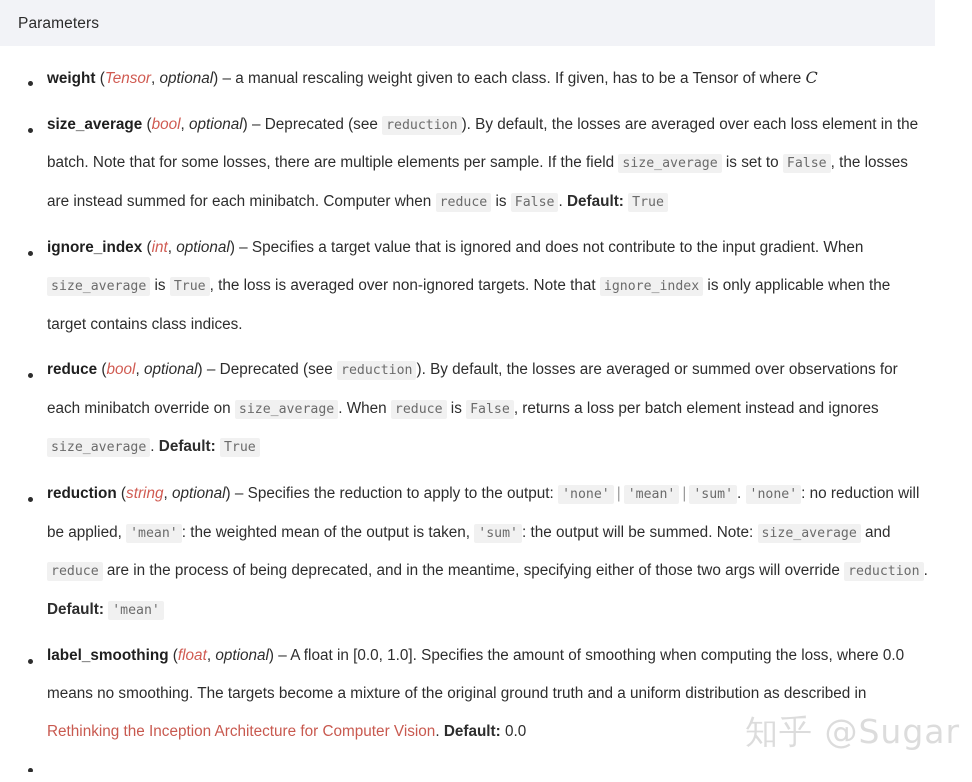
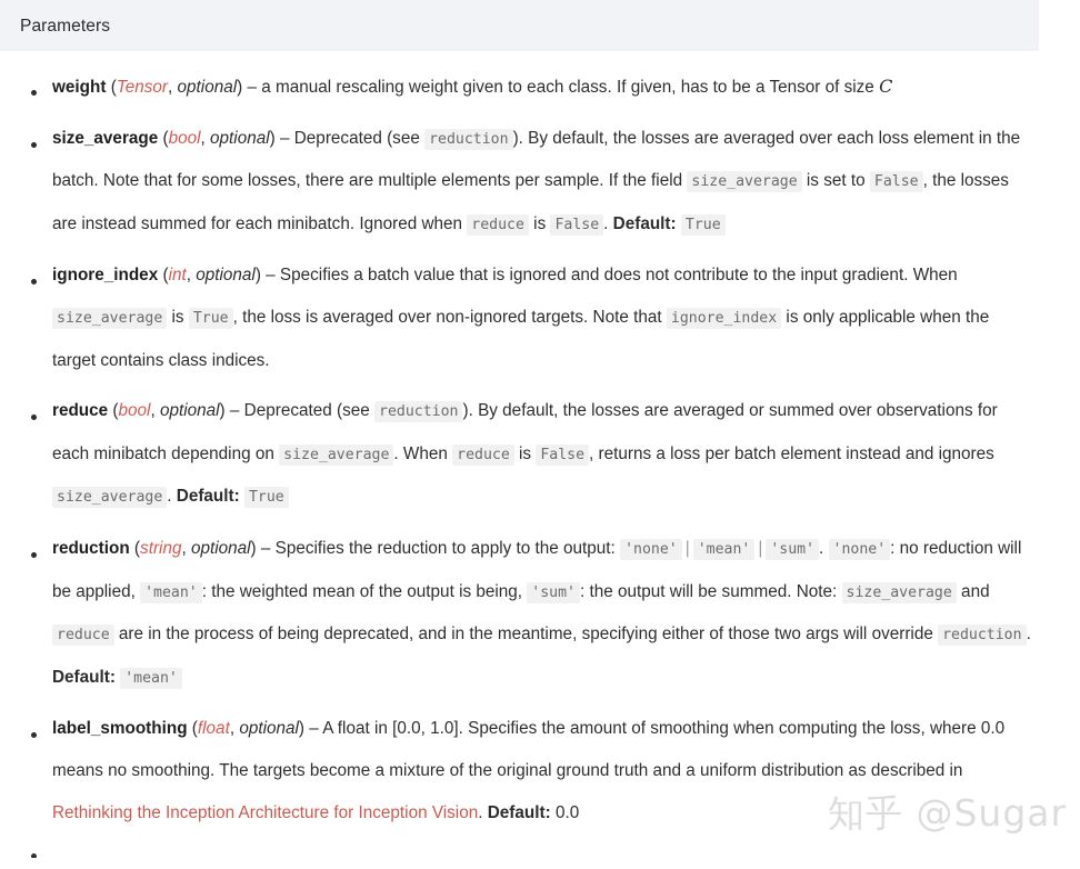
  Parameters
- weight (Tensor, optional) – a manual rescaling weight given to each class. If given, has to be a Tensor of where C
+ weight (Tensor, optional) – a manual rescaling weight given to each class. If given, has to be a Tensor of size C
- size_average (bool, optional) – Deprecated (see reduction ). By default, the losses are averaged over each loss element in the batch. Note that for some losses, there are multiple elements per sample. If the field size_average is set to False , the losses are instead summed for each minibatch. Computer when reduce is False . Default: True
+ size_average (bool, optional) – Deprecated (see reduction ). By default, the losses are averaged over each loss element in the batch. Note that for some losses, there are multiple elements per sample. If the field size_average is set to False , the losses are instead summed for each minibatch. Ignored when reduce is False . Default: True
- ignore_index (int, optional) – Specifies a target value that is ignored and does not contribute to the input gradient. When size_average is True , the loss is averaged over non-ignored targets. Note that ignore_index is only applicable when the target contains class indices.
+ ignore_index (int, optional) – Specifies a batch value that is ignored and does not contribute to the input gradient. When size_average is True , the loss is averaged over non-ignored targets. Note that ignore_index is only applicable when the target contains class indices.
- reduce (bool, optional) – Deprecated (see reduction ). By default, the losses are averaged or summed over observations for each minibatch override on size_average . When reduce is False , returns a loss per batch element instead and ignores size_average . Default: True
+ reduce (bool, optional) – Deprecated (see reduction ). By default, the losses are averaged or summed over observations for each minibatch depending on size_average . When reduce is False , returns a loss per batch element instead and ignores size_average . Default: True
- reduction (string, optional) – Specifies the reduction to apply to the output: 'none' | 'mean' | 'sum' . 'none' : no reduction will be applied, 'mean' : the weighted mean of the output is taken, 'sum' : the output will be summed. Note: size_average and reduce are in the process of being deprecated, and in the meantime, specifying either of those two args will override reduction . Default: 'mean'
+ reduction (string, optional) – Specifies the reduction to apply to the output: 'none' | 'mean' | 'sum' . 'none' : no reduction will be applied, 'mean' : the weighted mean of the output is being, 'sum' : the output will be summed. Note: size_average and reduce are in the process of being deprecated, and in the meantime, specifying either of those two args will override reduction . Default: 'mean'
- label_smoothing (float, optional) – A float in [0.0, 1.0]. Specifies the amount of smoothing when computing the loss, where 0.0 means no smoothing. The targets become a mixture of the original ground truth and a uniform distribution as described in Rethinking the Inception Architecture for Computer Vision. Default: 0.0
+ label_smoothing (float, optional) – A float in [0.0, 1.0]. Specifies the amount of smoothing when computing the loss, where 0.0 means no smoothing. The targets become a mixture of the original ground truth and a uniform distribution as described in Rethinking the Inception Architecture for Inception Vision. Default: 0.0
  知乎 @Sugar
